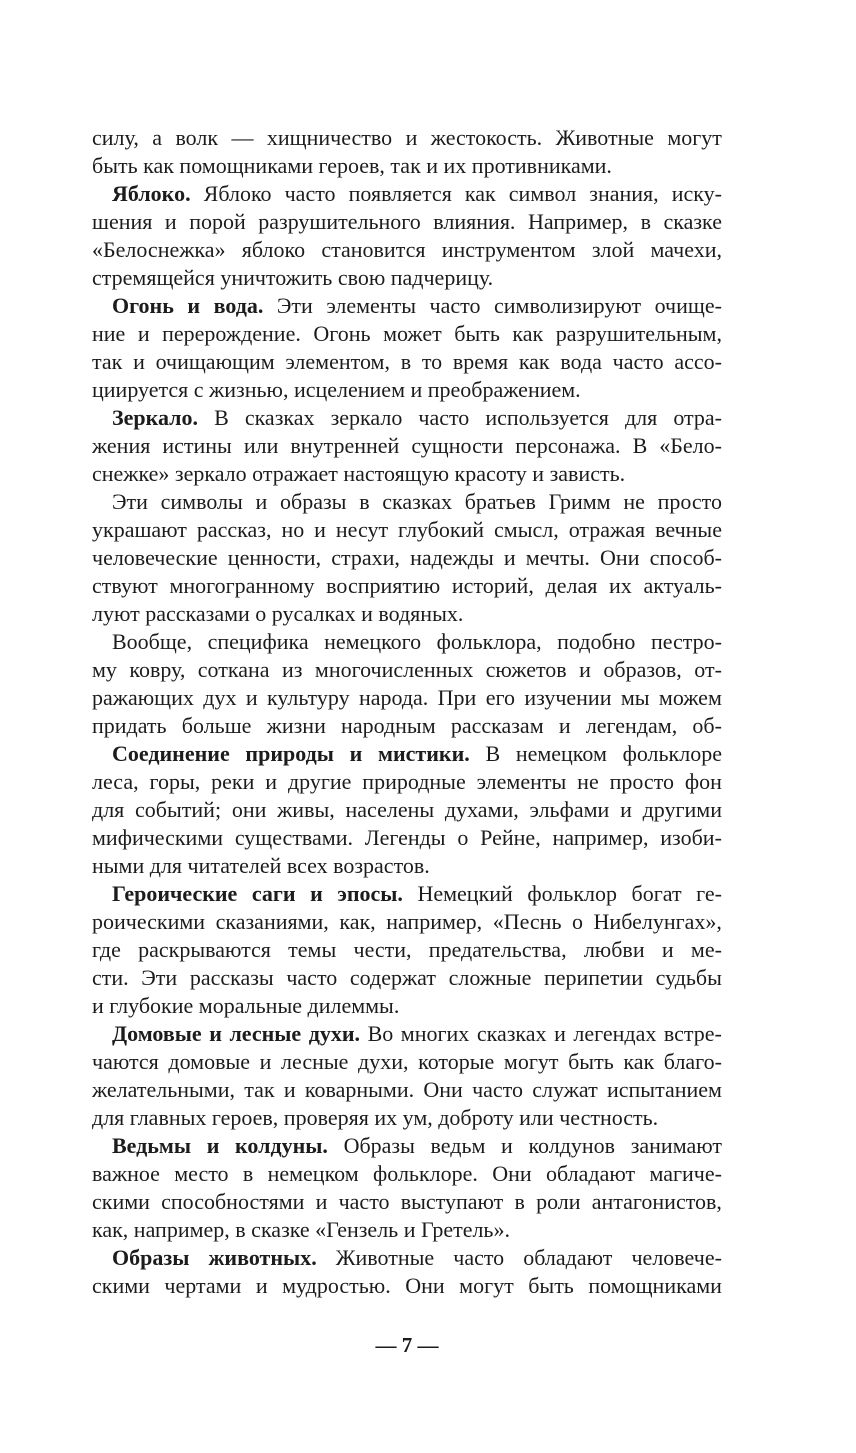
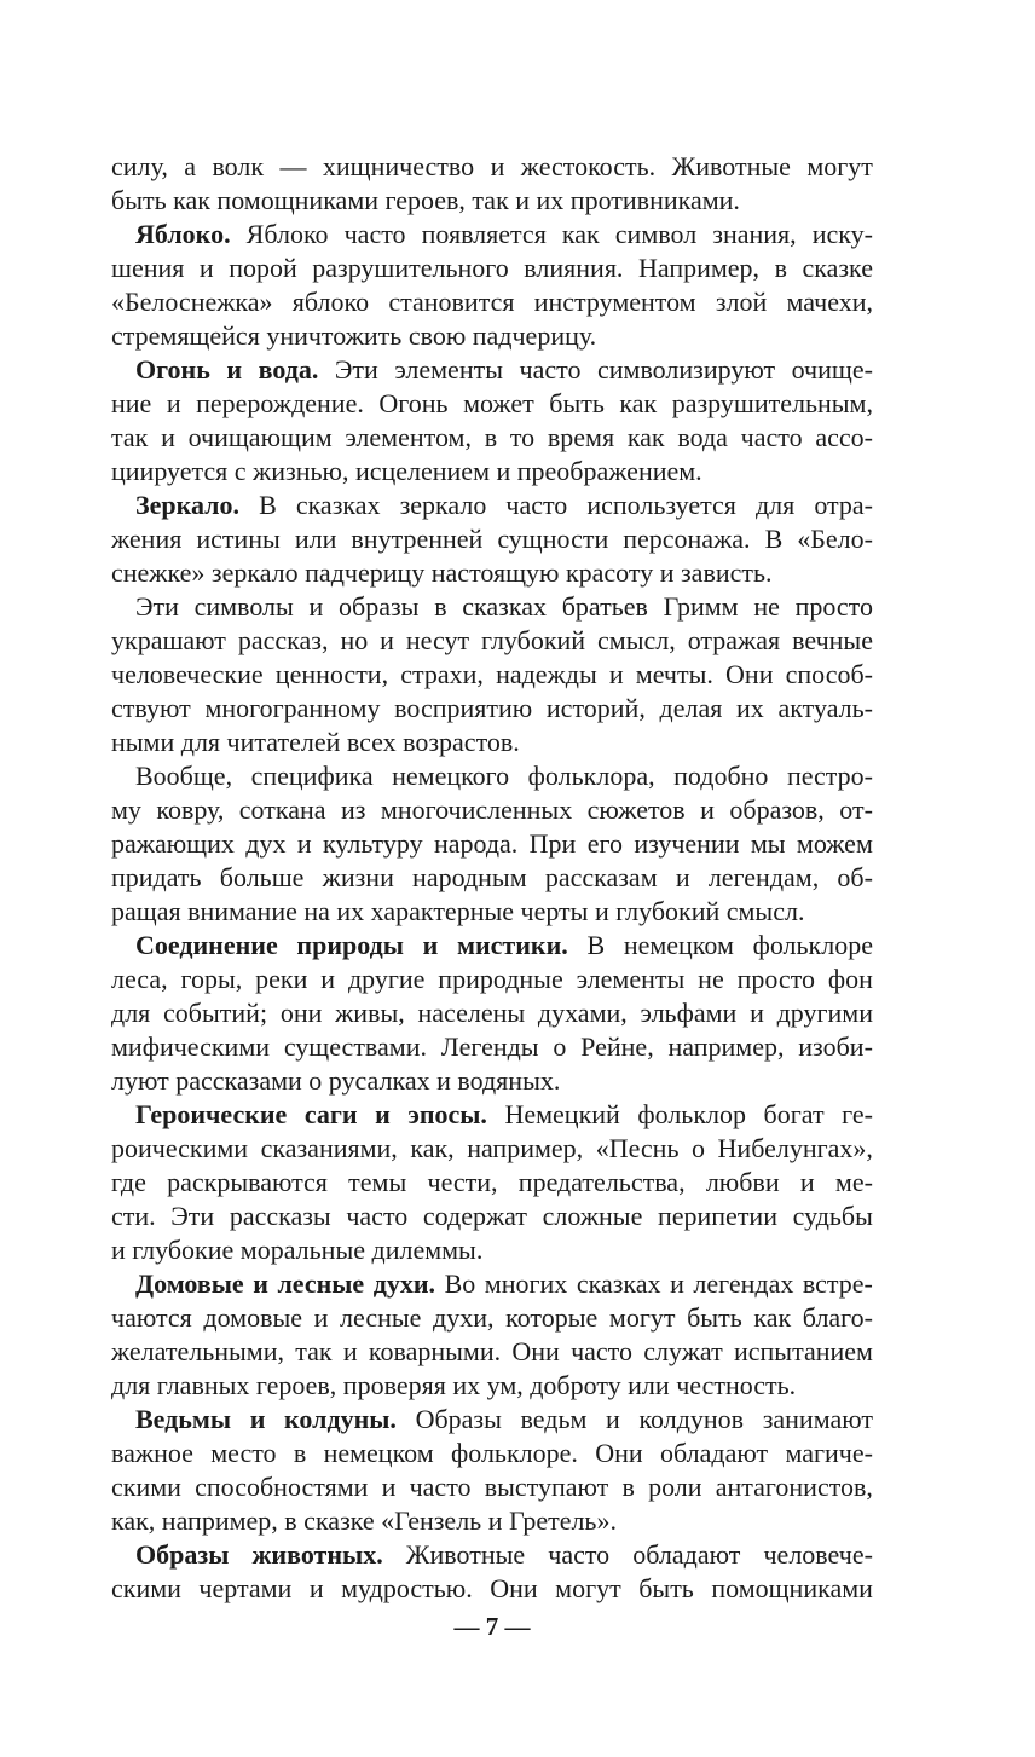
  силу,
  а
  волк
  —
  хищничество
  и
  жестокость.
  Животные
  могут
  быть как помощниками героев, так и их противниками.
  Яблоко.
  Яблоко
  часто
  появляется
  как
  символ
  знания,
  иску-
  шения
  и
  порой
  разрушительного
  влияния.
  Например,
  в
  сказке
  «Белоснежка»
  яблоко
  становится
  инструментом
  злой
  мачехи,
  стремящейся уничтожить свою падчерицу.
  Огонь
  и
  вода.
  Эти
  элементы
  часто
  символизируют
  очище-
  ние
  и
  перерождение.
  Огонь
  может
  быть
  как
  разрушительным,
  так
  и
  очищающим
  элементом,
  в
  то
  время
  как
  вода
  часто
  ассо-
  циируется с жизнью, исцелением и преображением.
  Зеркало.
  В
  сказках
  зеркало
  часто
  используется
  для
  отра-
  жения
  истины
  или
  внутренней
  сущности
  персонажа.
  В
  «Бело-
- снежке» зеркало отражает настоящую красоту и зависть.
+ снежке» зеркало падчерицу настоящую красоту и зависть.
  Эти
  символы
  и
  образы
  в
  сказках
  братьев
  Гримм
  не
  просто
  украшают
  рассказ,
  но
  и
  несут
  глубокий
  смысл,
  отражая
  вечные
  человеческие
  ценности,
  страхи,
  надежды
  и
  мечты.
  Они
  способ-
  ствуют
  многогранному
  восприятию
  историй,
  делая
  их
  актуаль-
- луют рассказами о русалках и водяных.
+ ными для читателей всех возрастов.
  Вообще,
  специфика
  немецкого
  фольклора,
  подобно
  пестро-
  му
  ковру,
  соткана
  из
  многочисленных
  сюжетов
  и
  образов,
  от-
  ражающих
  дух
  и
  культуру
  народа.
  При
  его
  изучении
  мы
  можем
  придать
  больше
  жизни
  народным
  рассказам
  и
  легендам,
  об-
+ ращая внимание на их характерные черты и глубокий смысл.
  Соединение
  природы
  и
  мистики.
  В
  немецком
  фольклоре
  леса,
  горы,
  реки
  и
  другие
  природные
  элементы
  не
  просто
  фон
  для
  событий;
  они
  живы,
  населены
  духами,
  эльфами
  и
  другими
  мифическими
  существами.
  Легенды
  о
  Рейне,
  например,
  изоби-
- ными для читателей всех возрастов.
+ луют рассказами о русалках и водяных.
  Героические
  саги
  и
  эпосы.
  Немецкий
  фольклор
  богат
  ге-
  роическими
  сказаниями,
  как,
  например,
  «Песнь
  о
  Нибелунгах»,
  где
  раскрываются
  темы
  чести,
  предательства,
  любви
  и
  ме-
  сти.
  Эти
  рассказы
  часто
  содержат
  сложные
  перипетии
  судьбы
  и глубокие моральные дилеммы.
  Домовые
  и
  лесные
  духи.
  Во
  многих
  сказках
  и
  легендах
  встре-
  чаются
  домовые
  и
  лесные
  духи,
  которые
  могут
  быть
  как
  благо-
  желательными,
  так
  и
  коварными.
  Они
  часто
  служат
  испытанием
  для главных героев, проверяя их ум, доброту или честность.
  Ведьмы
  и
  колдуны.
  Образы
  ведьм
  и
  колдунов
  занимают
  важное
  место
  в
  немецком
  фольклоре.
  Они
  обладают
  магиче-
  скими
  способностями
  и
  часто
  выступают
  в
  роли
  антагонистов,
  как, например, в сказке «Гензель и Гретель».
  Образы
  животных.
  Животные
  часто
  обладают
  человече-
  скими
  чертами
  и
  мудростью.
  Они
  могут
  быть
  помощниками
  — 7 —
